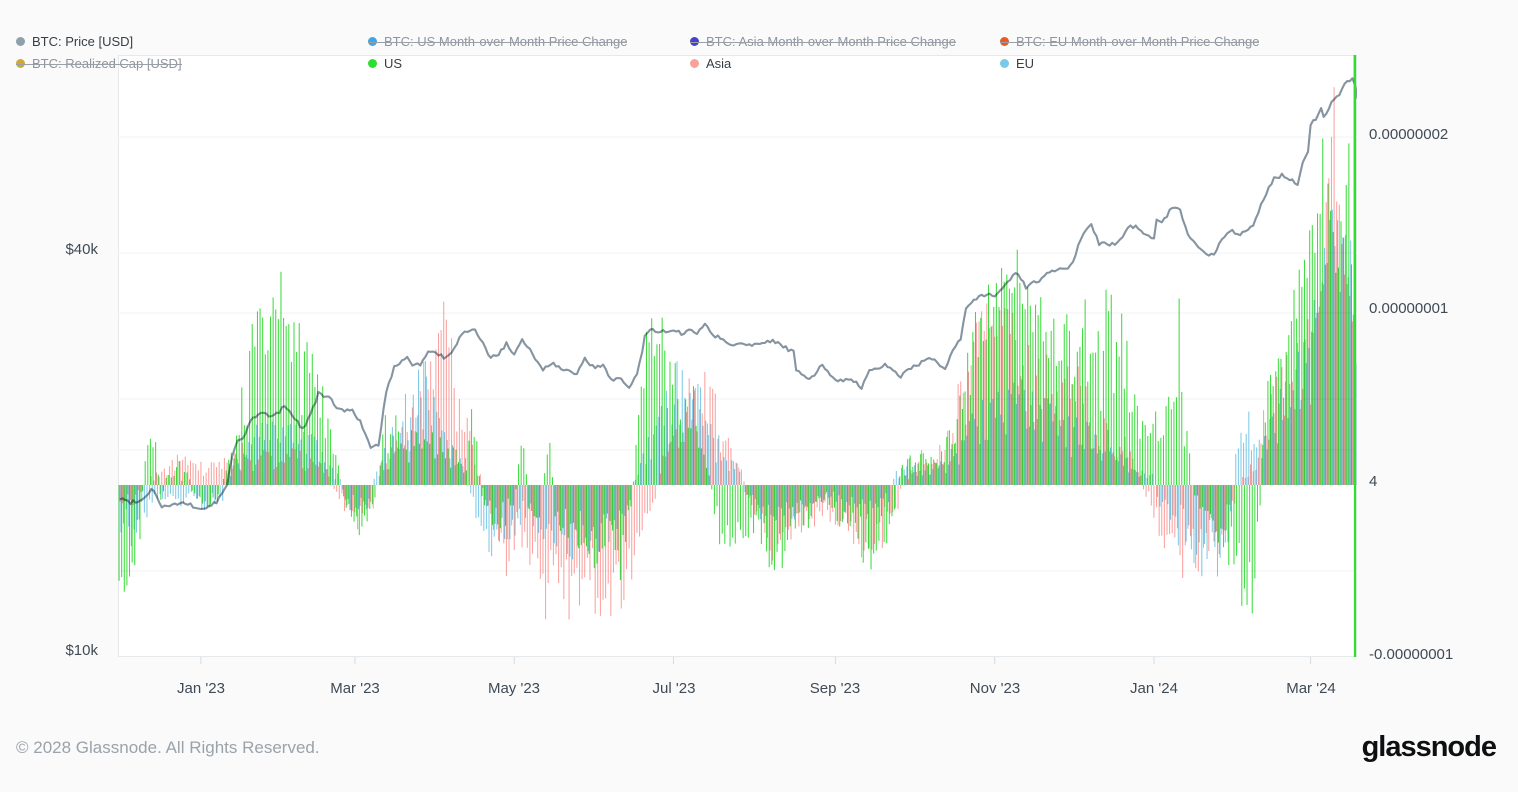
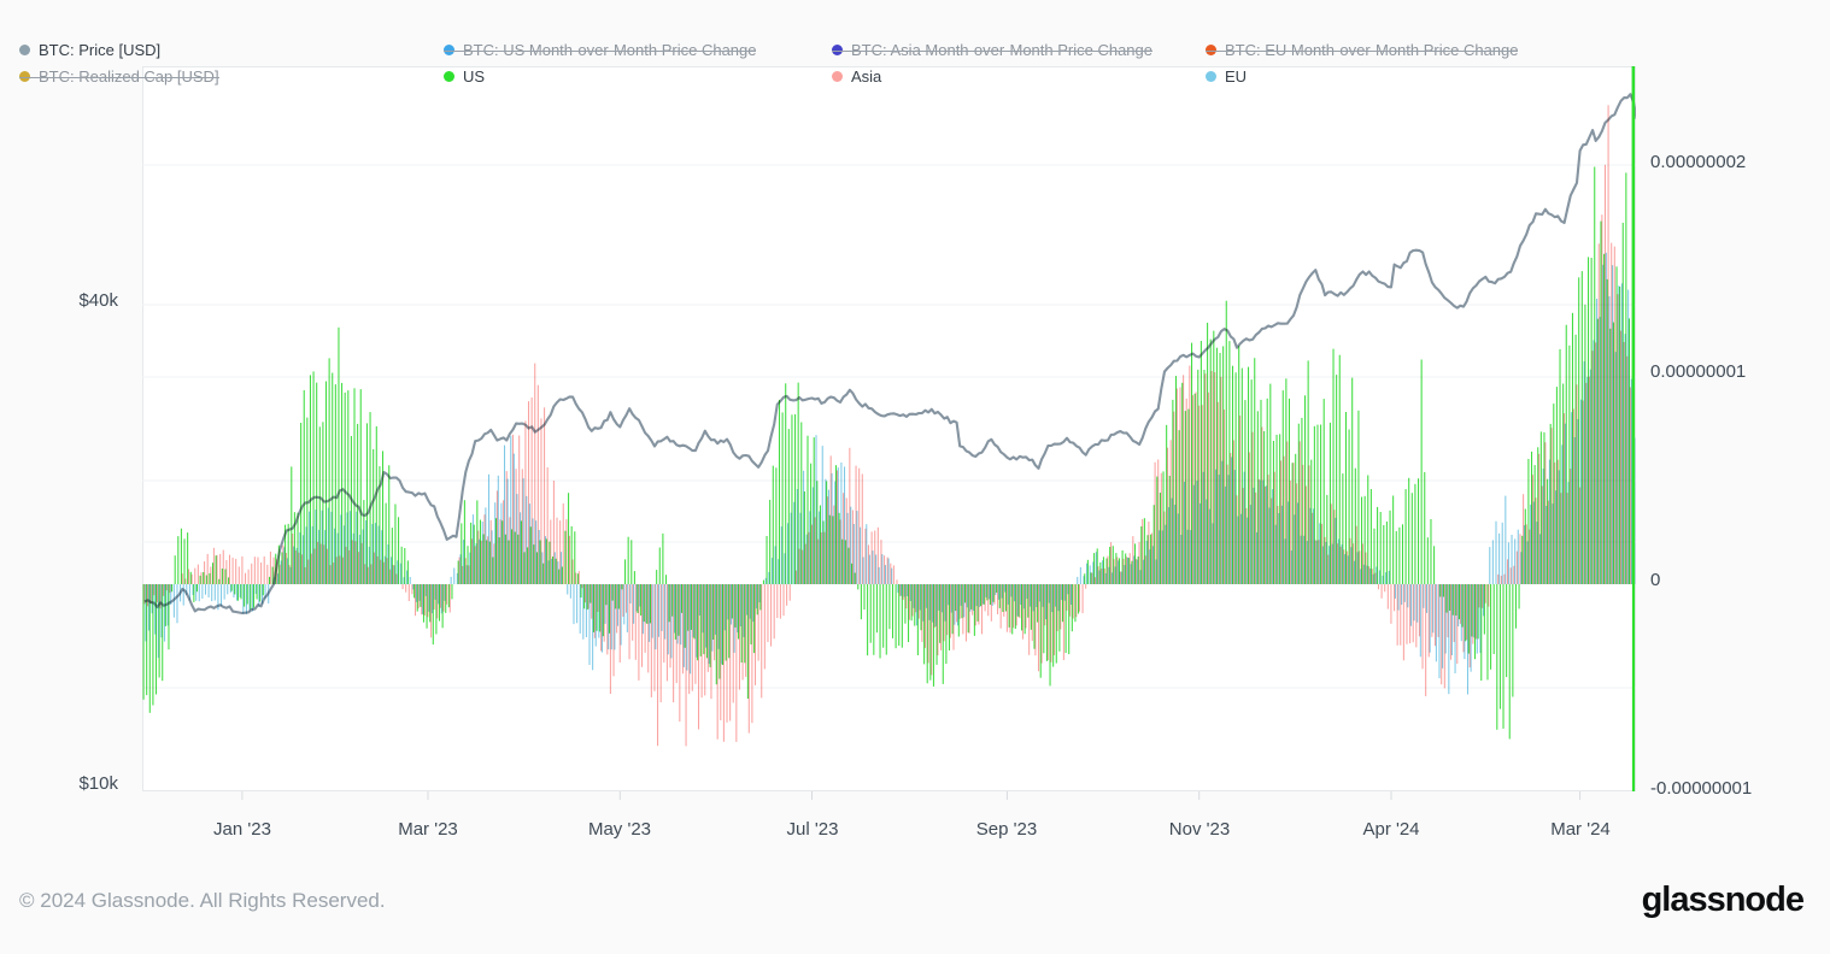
  BTC: Price [USD]
  US
  Asia
  EU
  $40k
  $10k
  0.00000002
  0.00000001
- 4
+ 0
  -0.00000001
  Jan '23
  Mar '23
  May '23
  Jul '23
  Sep '23
  Nov '23
- Jan '24
+ Apr '24
  Mar '24
- © 2028 Glassnode. All Rights Reserved.
+ © 2024 Glassnode. All Rights Reserved.
  glassnode
